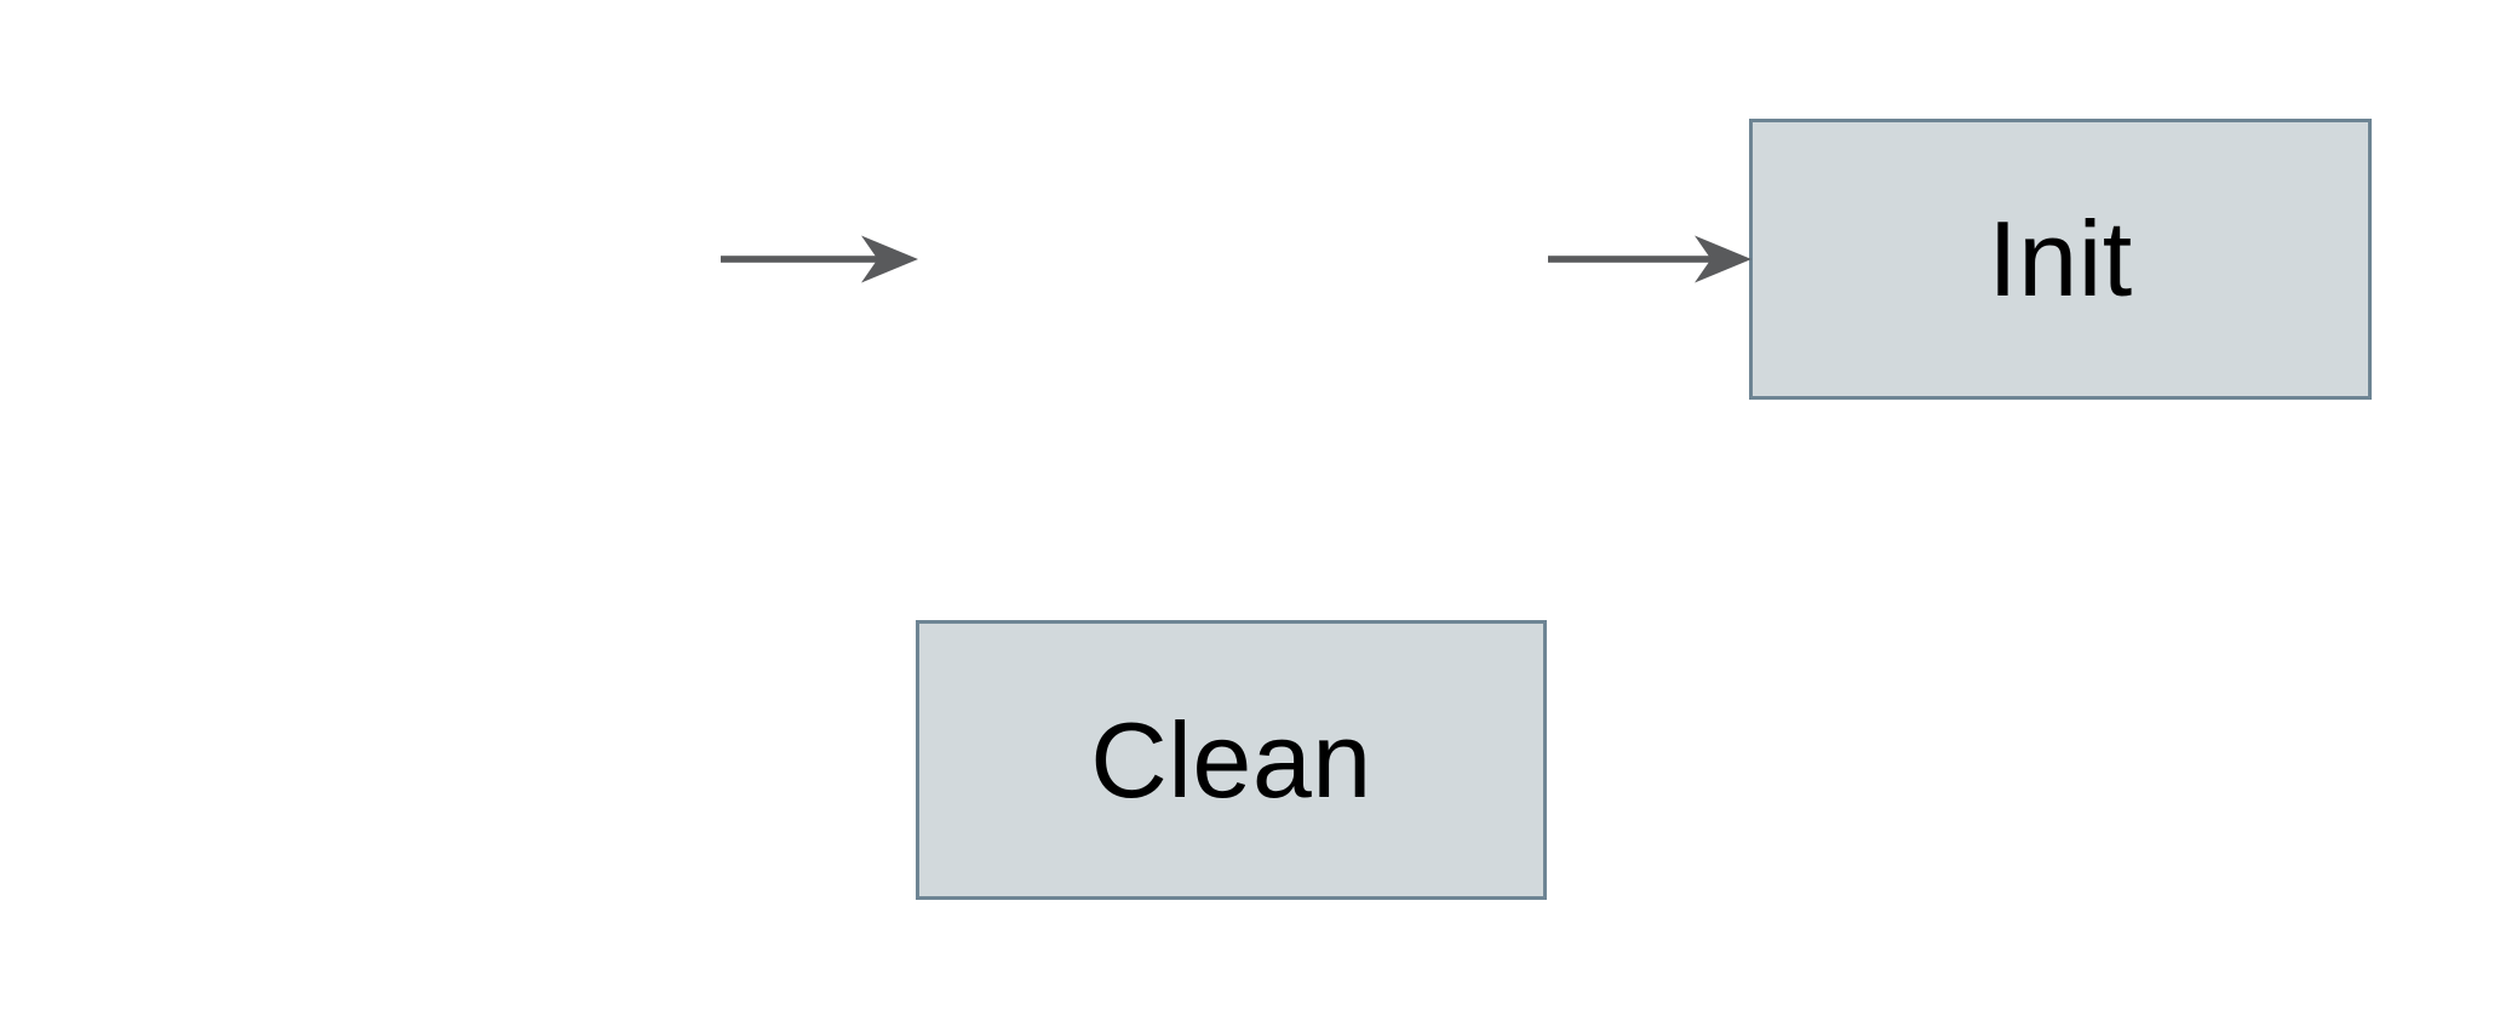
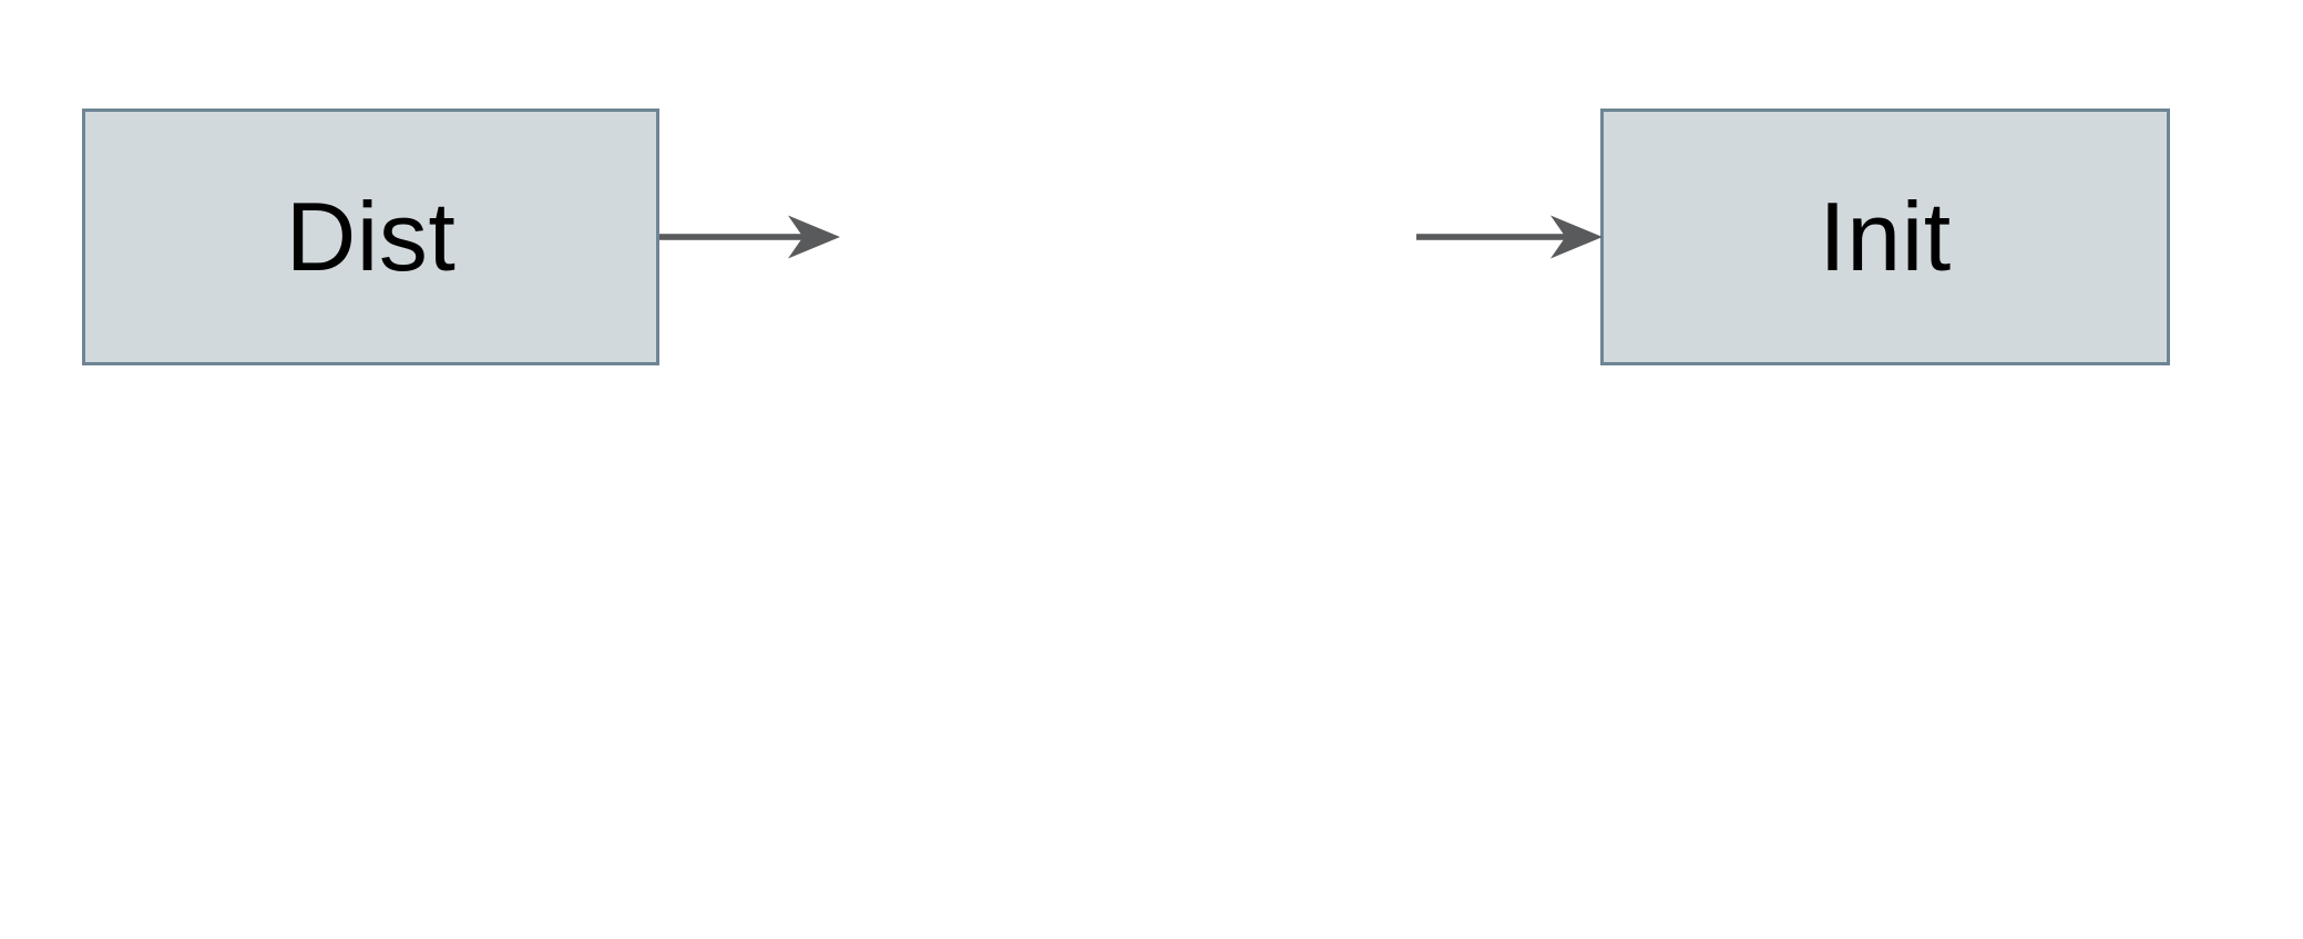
+ Dist
  Init
- Clean
